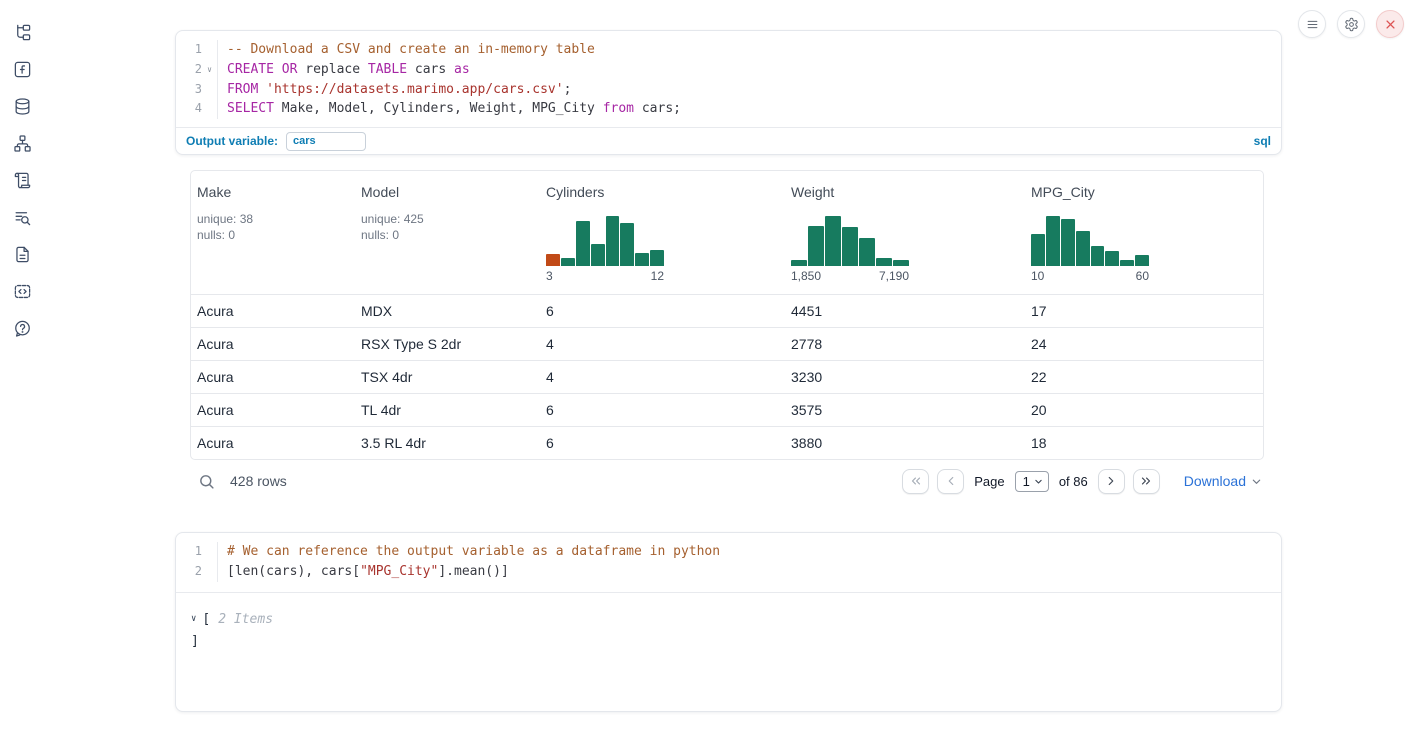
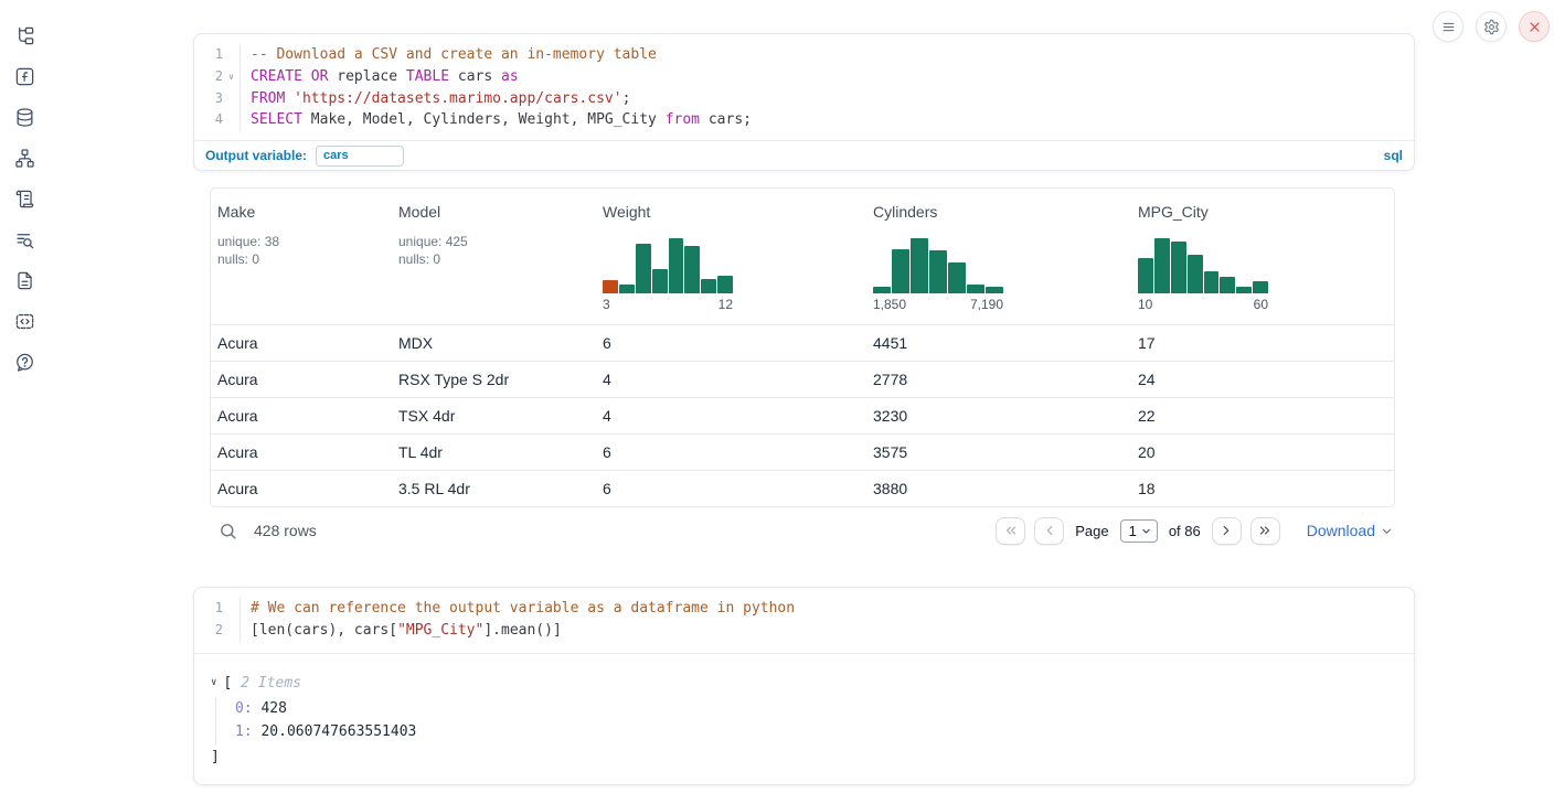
  1
  -- Download a CSV and create an in-memory table
  2
  ∨
  CREATE OR replace TABLE cars as
  3
  FROM 'https://datasets.marimo.app/cars.csv';
  4
  SELECT Make, Model, Cylinders, Weight, MPG_City from cars;
  Output variable:
  cars
  sql
  Make
  unique: 38
  nulls: 0
  Model
  unique: 425
  nulls: 0
- Cylinders
+ Weight
  3
  12
- Weight
+ Cylinders
  1,850
  7,190
  MPG_City
  10
  60
  Acura
  MDX
  6
  4451
  17
  Acura
  RSX Type S 2dr
  4
  2778
  24
  Acura
  TSX 4dr
  4
  3230
  22
  Acura
  TL 4dr
  6
  3575
  20
  Acura
  3.5 RL 4dr
  6
  3880
  18
  428 rows
  Page
  1
  of 86
  Download
  1
  # We can reference the output variable as a dataframe in python
  2
  [len(cars), cars["MPG_City"].mean()]
  ∨
  [
  2 Items
+ 0: 428
+ 1: 20.060747663551403
  ]
